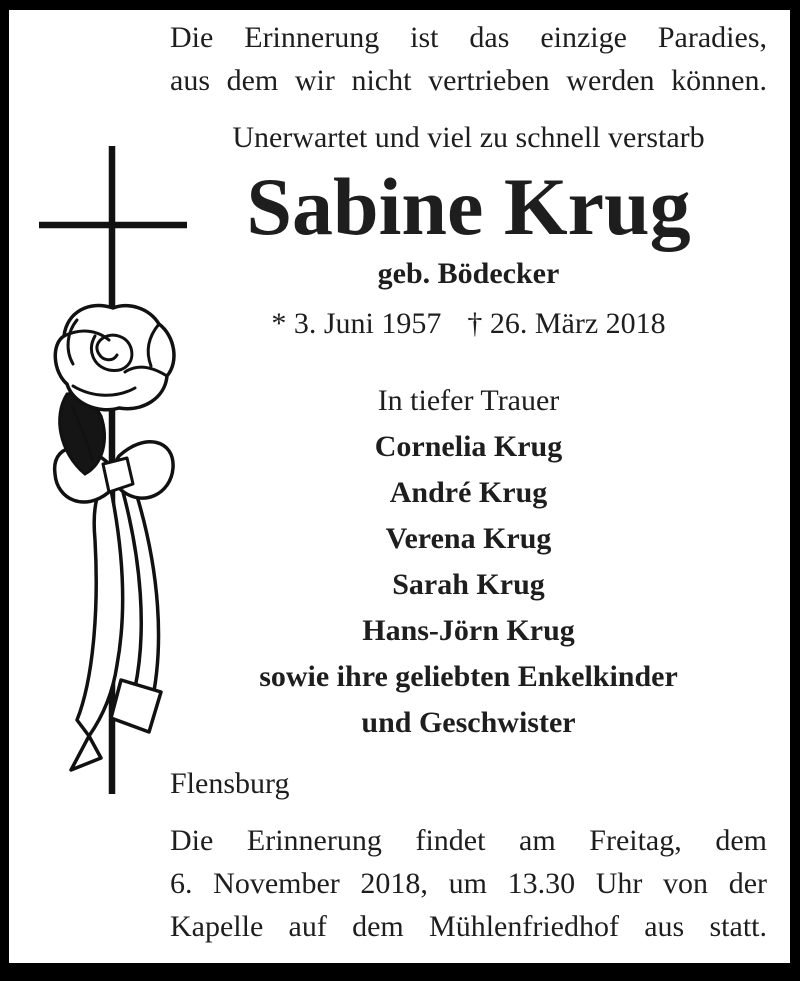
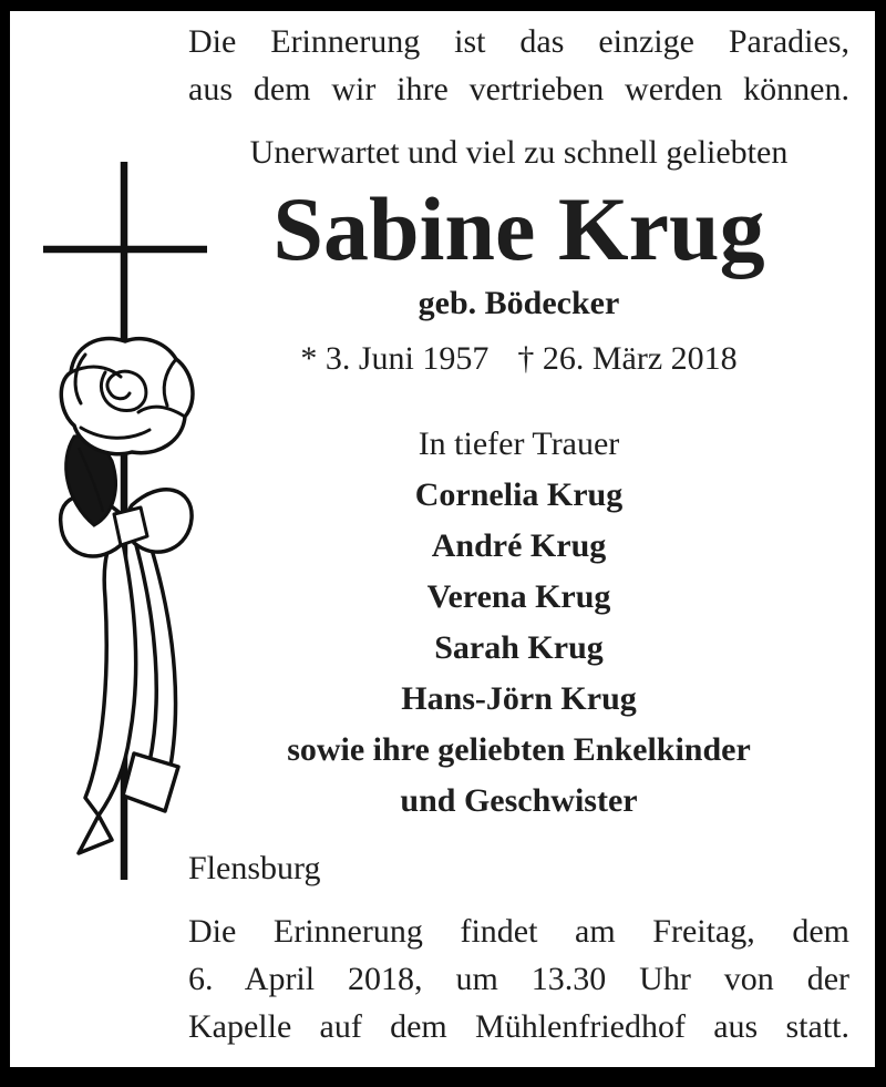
  Die Erinnerung ist das einzige Paradies,
- aus dem wir nicht vertrieben werden können.
+ aus dem wir ihre vertrieben werden können.
- Unerwartet und viel zu schnell verstarb
+ Unerwartet und viel zu schnell geliebten
  Sabine Krug
  geb. Bödecker
  * 3. Juni 1957 † 26. März 2018
  In tiefer Trauer
  Cornelia Krug
  André Krug
  Verena Krug
  Sarah Krug
  Hans-Jörn Krug
  sowie ihre geliebten Enkelkinder
  und Geschwister
  Flensburg
  Die Erinnerung findet am Freitag, dem
- 6. November 2018, um 13.30 Uhr von der
+ 6. April 2018, um 13.30 Uhr von der
  Kapelle auf dem Mühlenfriedhof aus statt.
